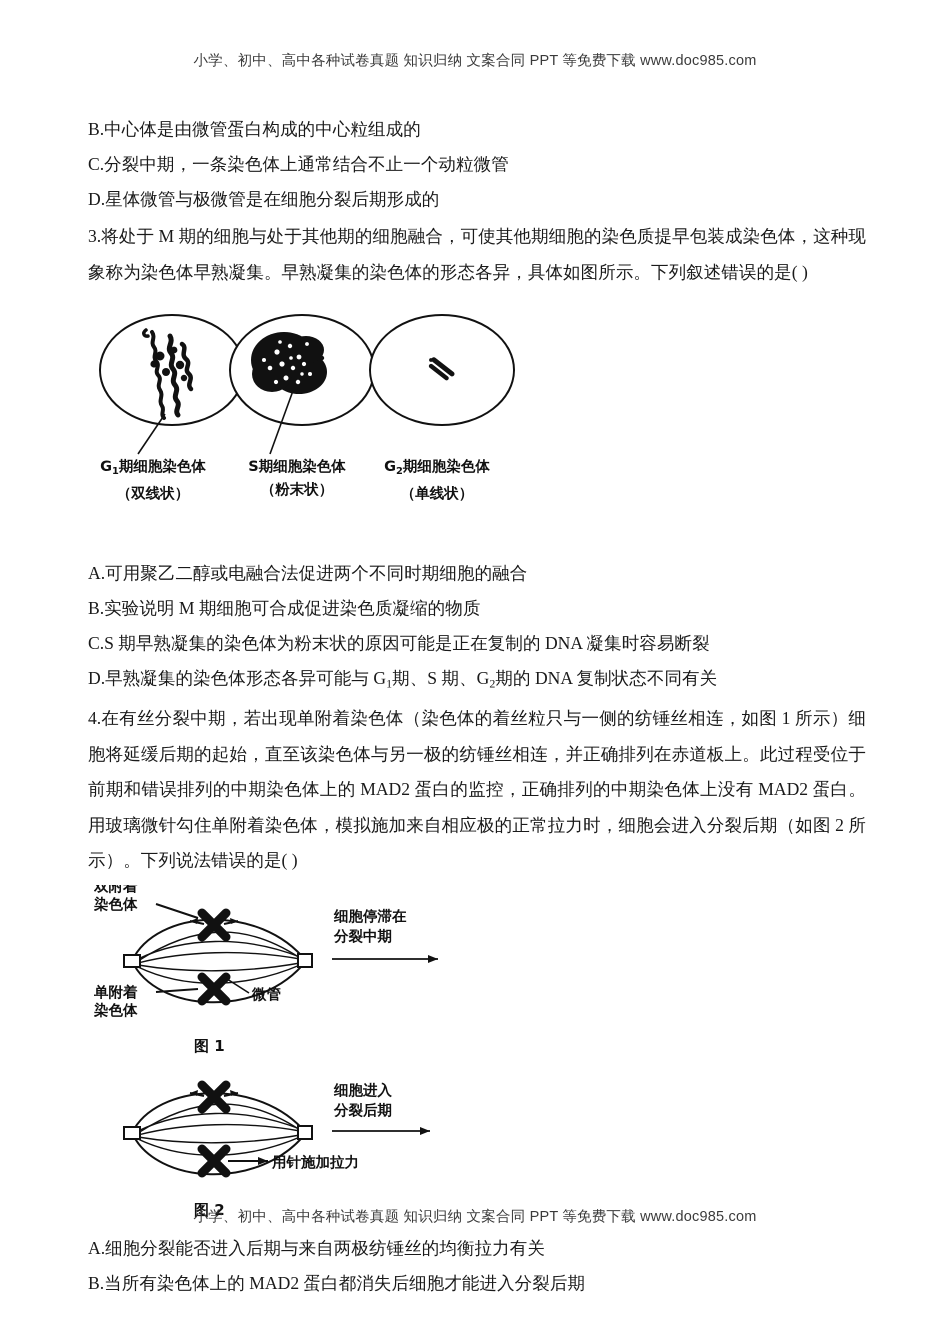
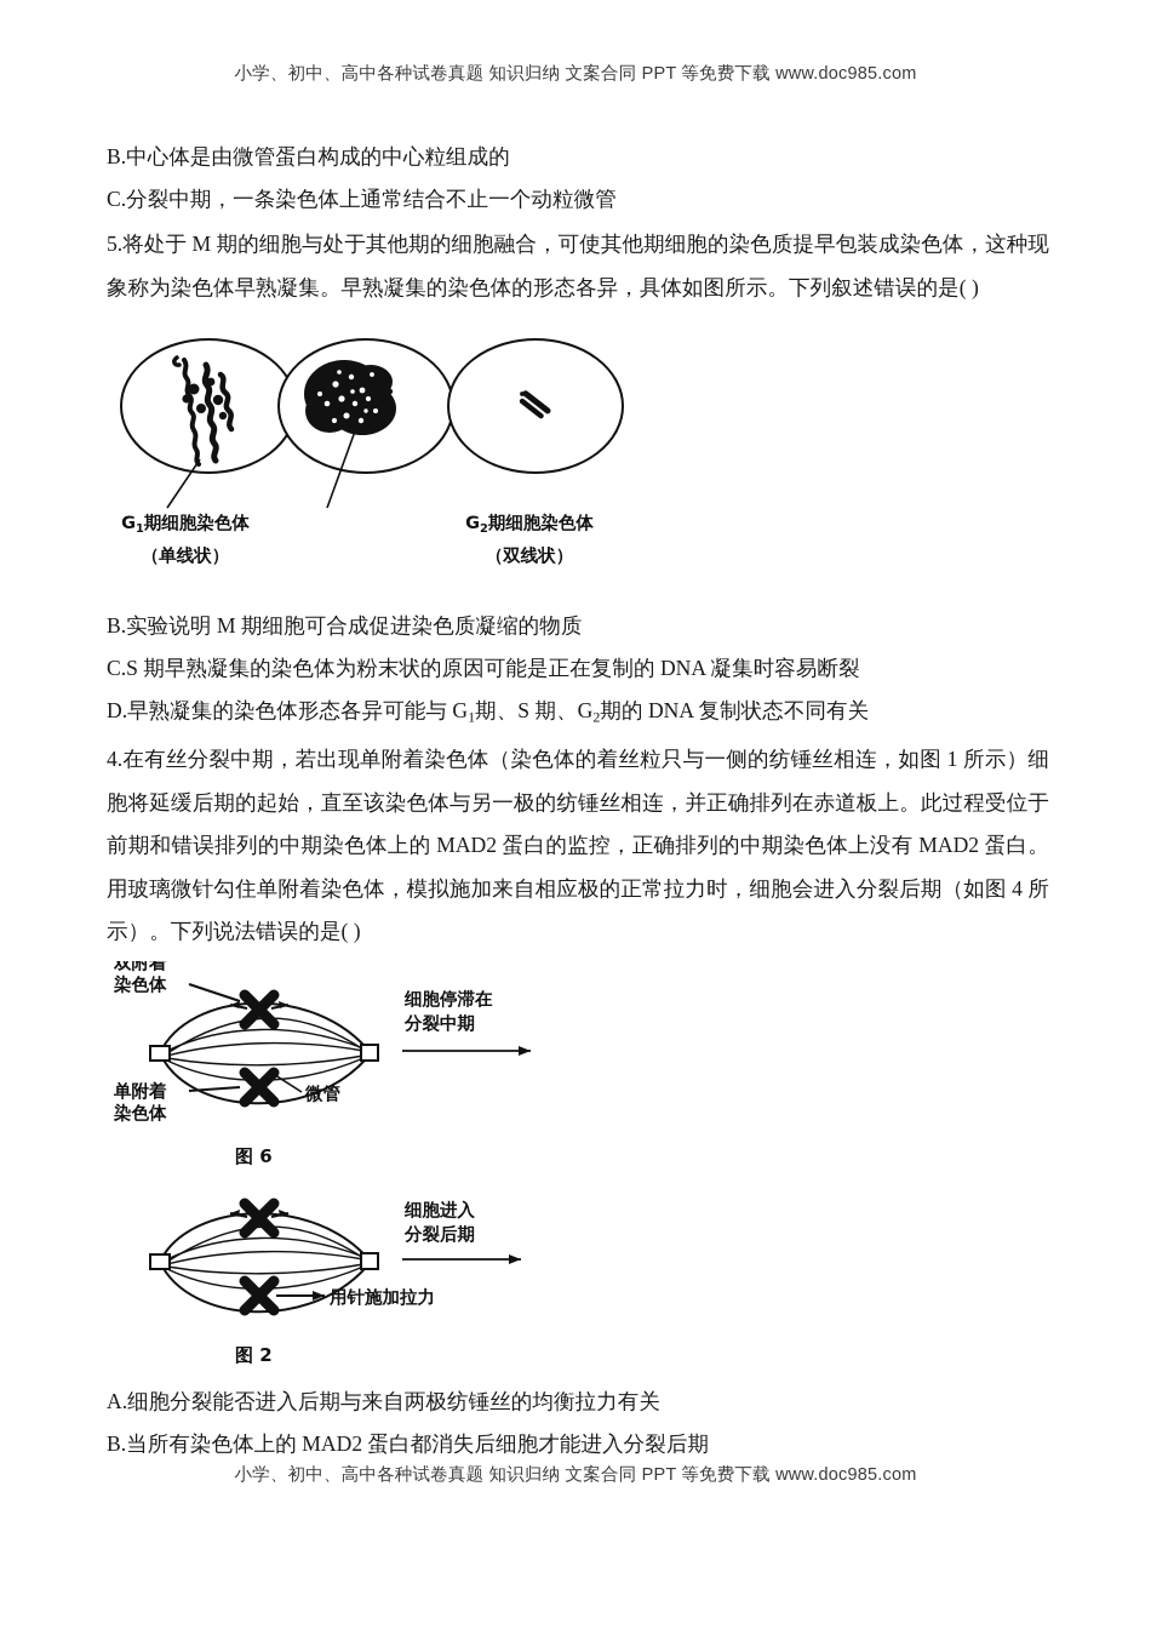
  小学、初中、高中各种试卷真题 知识归纳 文案合同 PPT 等免费下载 www.doc985.com
  B.中心体是由微管蛋白构成的中心粒组成的
  C.分裂中期，一条染色体上通常结合不止一个动粒微管
- D.星体微管与极微管是在细胞分裂后期形成的
- 3.将处于 M 期的细胞与处于其他期的细胞融合，可使其他期细胞的染色质提早包装成染色体，这种现象称为染色体早熟凝集。早熟凝集的染色体的形态各异，具体如图所示。下列叙述错误的是( )
+ 5.将处于 M 期的细胞与处于其他期的细胞融合，可使其他期细胞的染色质提早包装成染色体，这种现象称为染色体早熟凝集。早熟凝集的染色体的形态各异，具体如图所示。下列叙述错误的是( )
  G1期细胞染色体
- （双线状）
+ （单线状）
- S期细胞染色体
- （粉末状）
  G2期细胞染色体
- （单线状）
+ （双线状）
- A.可用聚乙二醇或电融合法促进两个不同时期细胞的融合
  B.实验说明 M 期细胞可合成促进染色质凝缩的物质
  C.S 期早熟凝集的染色体为粉末状的原因可能是正在复制的 DNA 凝集时容易断裂
  D.早熟凝集的染色体形态各异可能与 G1期、S 期、G2期的 DNA 复制状态不同有关
- 4.在有丝分裂中期，若出现单附着染色体（染色体的着丝粒只与一侧的纺锤丝相连，如图 1 所示）细胞将延缓后期的起始，直至该染色体与另一极的纺锤丝相连，并正确排列在赤道板上。此过程受位于前期和错误排列的中期染色体上的 MAD2 蛋白的监控，正确排列的中期染色体上没有 MAD2 蛋白。用玻璃微针勾住单附着染色体，模拟施加来自相应极的正常拉力时，细胞会进入分裂后期（如图 2 所示）。下列说法错误的是( )
+ 4.在有丝分裂中期，若出现单附着染色体（染色体的着丝粒只与一侧的纺锤丝相连，如图 1 所示）细胞将延缓后期的起始，直至该染色体与另一极的纺锤丝相连，并正确排列在赤道板上。此过程受位于前期和错误排列的中期染色体上的 MAD2 蛋白的监控，正确排列的中期染色体上没有 MAD2 蛋白。用玻璃微针勾住单附着染色体，模拟施加来自相应极的正常拉力时，细胞会进入分裂后期（如图 4 所示）。下列说法错误的是( )
  双附着
  染色体
  单附着
  染色体
  微管
  细胞停滞在
  分裂中期
- 图 1
+ 图 6
  用针施加拉力
  细胞进入
  分裂后期
  图 2
  A.细胞分裂能否进入后期与来自两极纺锤丝的均衡拉力有关
  B.当所有染色体上的 MAD2 蛋白都消失后细胞才能进入分裂后期
  小学、初中、高中各种试卷真题 知识归纳 文案合同 PPT 等免费下载 www.doc985.com
